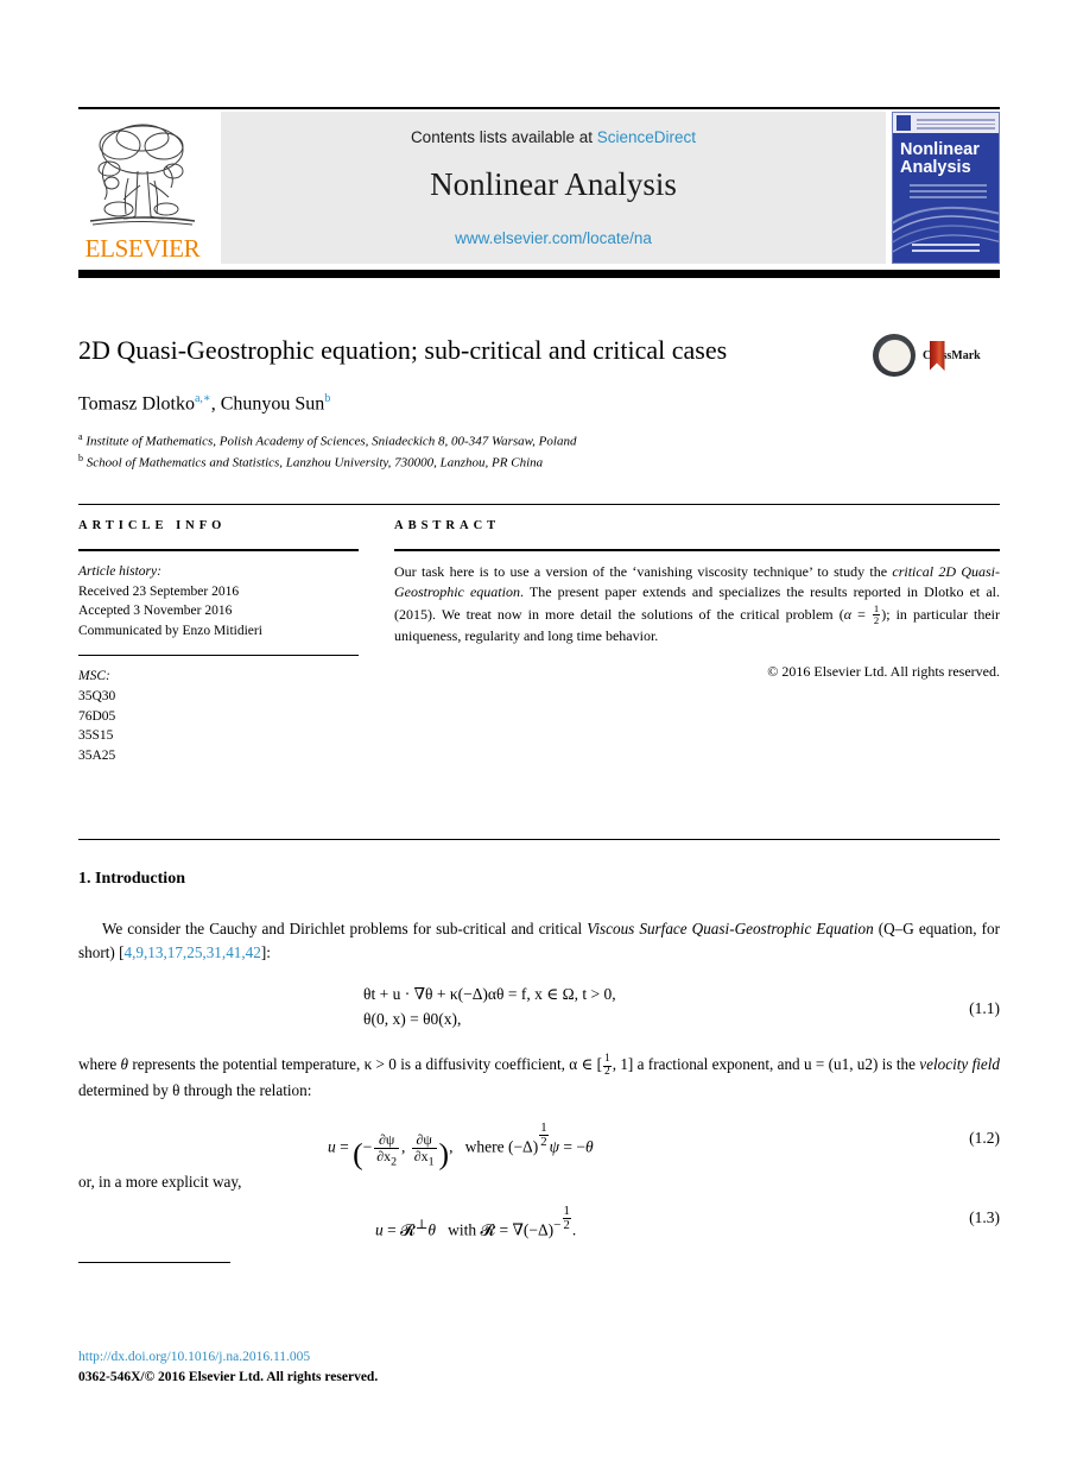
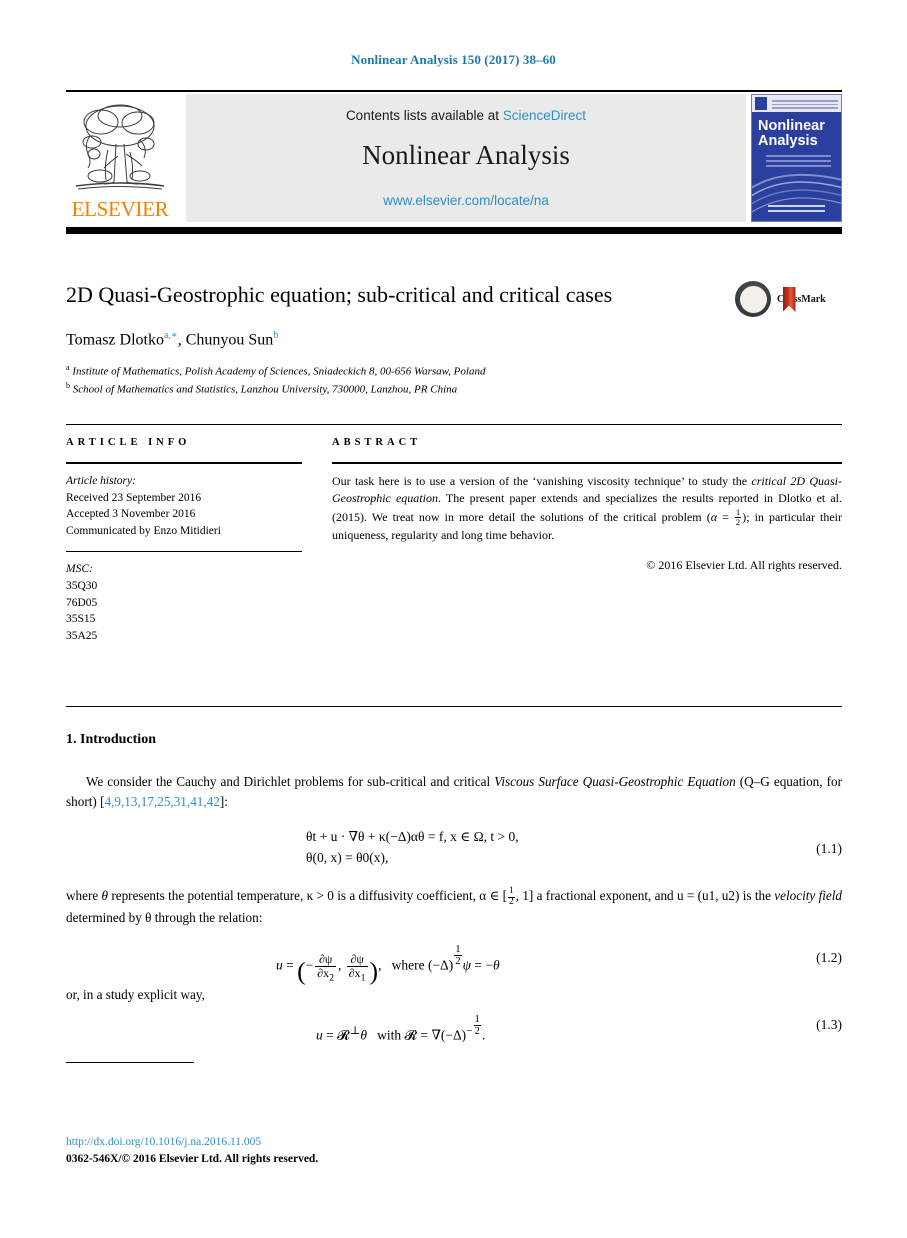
+ Nonlinear Analysis 150 (2017) 38–60
  ELSEVIER
  Contents lists available at ScienceDirect
  Nonlinear Analysis
  www.elsevier.com/locate/na
  Nonlinear Analysis
  2D Quasi-Geostrophic equation; sub-critical and critical cases
  Tomasz Dlotkoa,∗, Chunyou Sunb
- a Institute of Mathematics, Polish Academy of Sciences, Sniadeckich 8, 00-347 Warsaw, Poland
+ a Institute of Mathematics, Polish Academy of Sciences, Sniadeckich 8, 00-656 Warsaw, Poland
  b School of Mathematics and Statistics, Lanzhou University, 730000, Lanzhou, PR China
  ARTICLE INFO
  Article history:
  Received 23 September 2016
  Accepted 3 November 2016
  Communicated by Enzo Mitidieri
  MSC:
  35Q30
  76D05
  35S15
  35A25
  ABSTRACT
  Our task here is to use a version of the ‘vanishing viscosity technique’ to study the critical 2D Quasi-Geostrophic equation. The present paper extends and specializes the results reported in Dlotko et al. (2015). We treat now in more detail the solutions of the critical problem (α =
  1
  2
  ); in particular their uniqueness, regularity and long time behavior.
  © 2016 Elsevier Ltd. All rights reserved.
  1. Introduction
  We consider the Cauchy and Dirichlet problems for sub-critical and critical Viscous Surface Quasi-Geostrophic Equation (Q–G equation, for short) [4,9,13,17,25,31,41,42]:
  θt + u · ∇θ + κ(−Δ)αθ = f, x ∈ Ω, t > 0,
  θ(0, x) = θ0(x),
  (1.1)
  where θ represents the potential temperature, κ > 0 is a diffusivity coefficient, α ∈ [
  1
  2
  , 1] a fractional exponent, and u = (u1, u2) is the velocity field determined by θ through the relation:
  u = (−
  ∂ψ
  ∂x2
  ,
  ∂ψ
  ∂x1
  ), where (−Δ)
  1
  2
  ψ = −θ
  (1.2)
- or, in a more explicit way,
+ or, in a study explicit way,
  u = 𝓡⊥θ with 𝓡 = ∇(−Δ)−
  1
  2
  .
  (1.3)
  http://dx.doi.org/10.1016/j.na.2016.11.005
  0362-546X/© 2016 Elsevier Ltd. All rights reserved.
